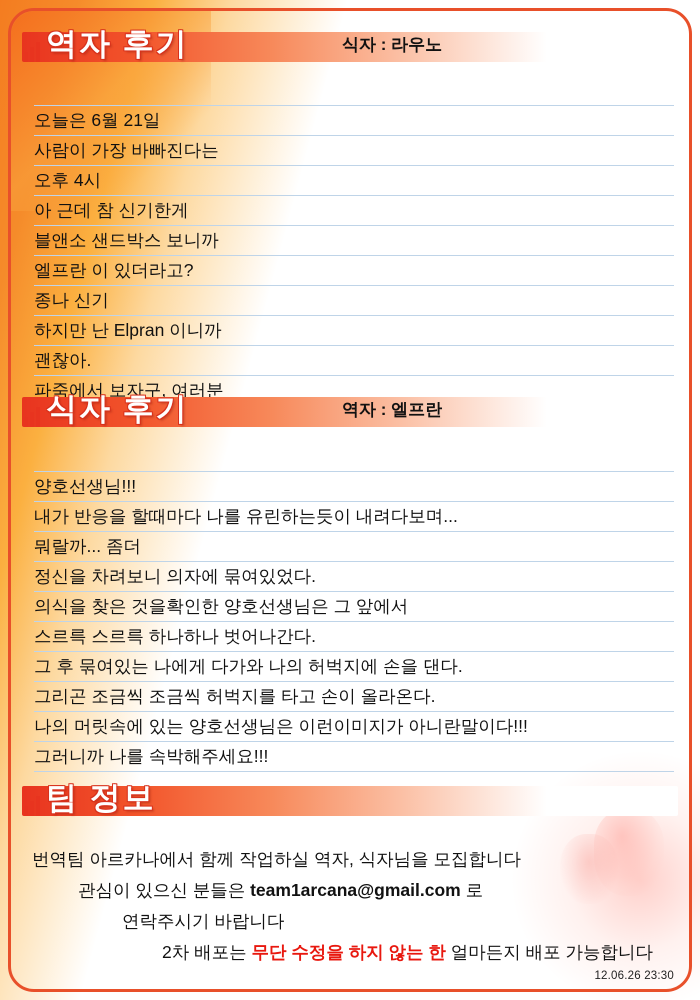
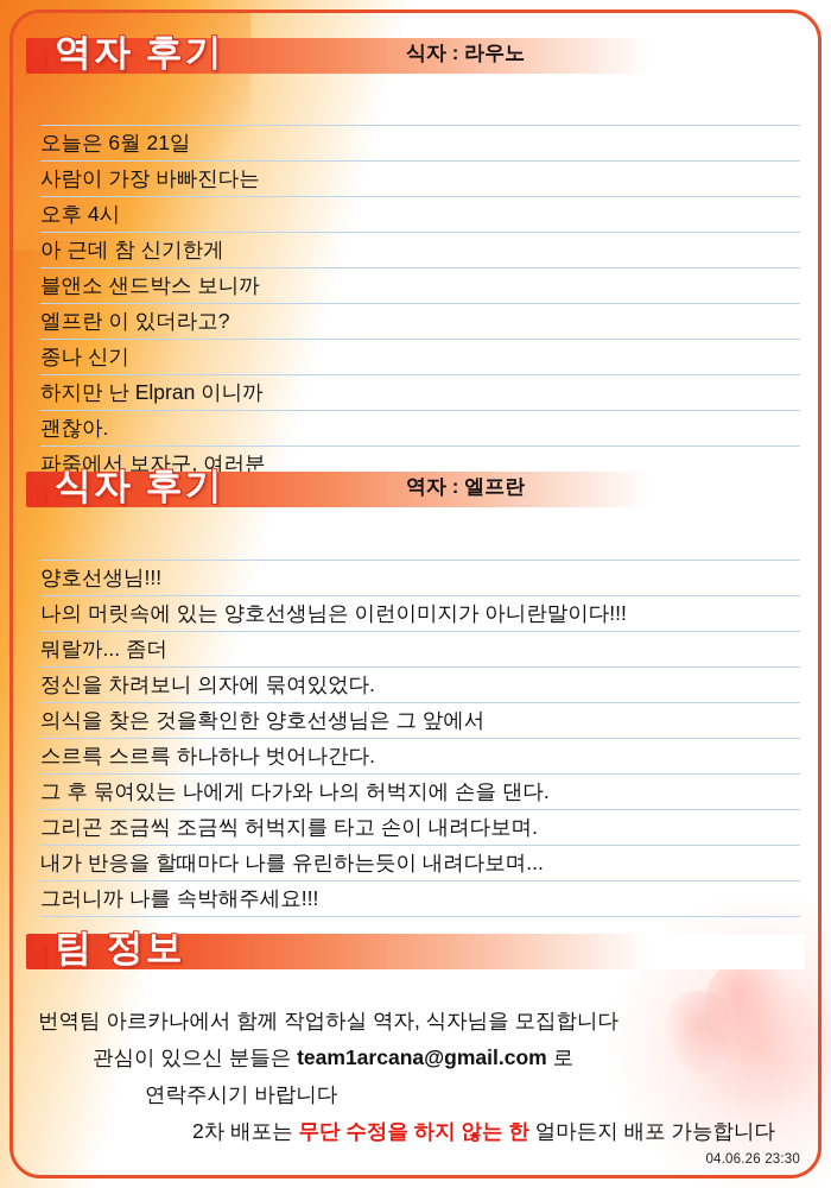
  역자 후기
  식자 : 라우노
  오늘은 6월 21일
  사람이 가장 바빠진다는
  오후 4시
  아 근데 참 신기한게
  블앤소 샌드박스 보니까
  엘프란 이 있더라고?
  종나 신기
  하지만 난 Elpran 이니까
  괜찮아.
  파죽에서 보자구, 여러분
  식자 후기
  역자 : 엘프란
  양호선생님!!!
- 내가 반응을 할때마다 나를 유린하는듯이 내려다보며...
+ 나의 머릿속에 있는 양호선생님은 이런이미지가 아니란말이다!!!
  뭐랄까... 좀더
  정신을 차려보니 의자에 묶여있었다.
  의식을 찾은 것을확인한 양호선생님은 그 앞에서
  스르륵 스르륵 하나하나 벗어나간다.
  그 후 묶여있는 나에게 다가와 나의 허벅지에 손을 댄다.
- 그리곤 조금씩 조금씩 허벅지를 타고 손이 올라온다.
+ 그리곤 조금씩 조금씩 허벅지를 타고 손이 내려다보며.
- 나의 머릿속에 있는 양호선생님은 이런이미지가 아니란말이다!!!
+ 내가 반응을 할때마다 나를 유린하는듯이 내려다보며...
  그러니까 나를 속박해주세요!!!
  팀 정보
  번역팀 아르카나에서 함께 작업하실 역자, 식자님을 모집합니다
  관심이 있으신 분들은 team1arcana@gmail.com 로
  연락주시기 바랍니다
  2차 배포는 무단 수정을 하지 않는 한 얼마든지 배포 가능합니다
- 12.06.26 23:30
+ 04.06.26 23:30
